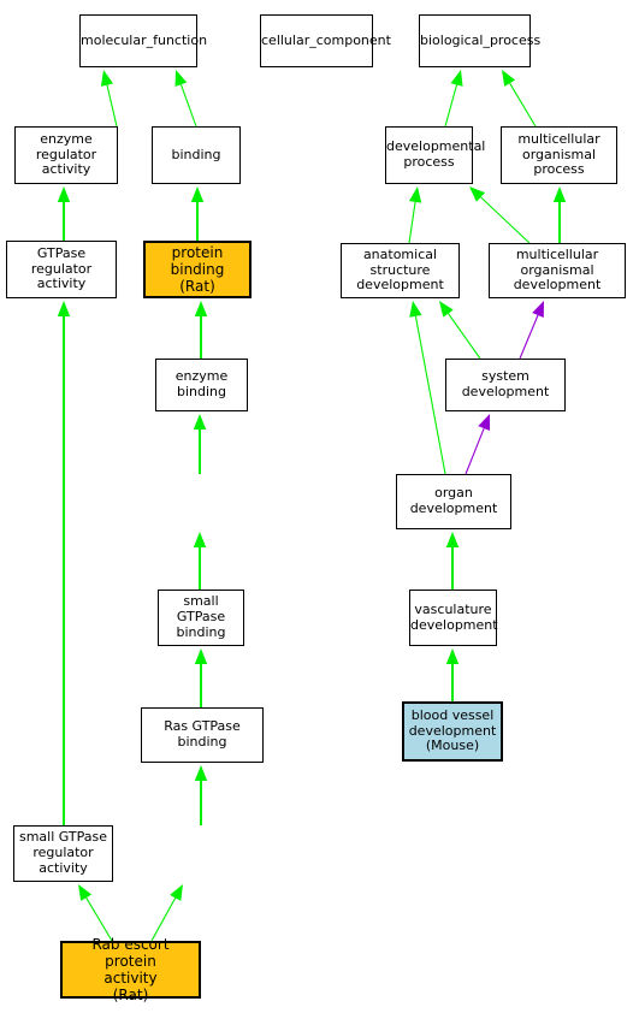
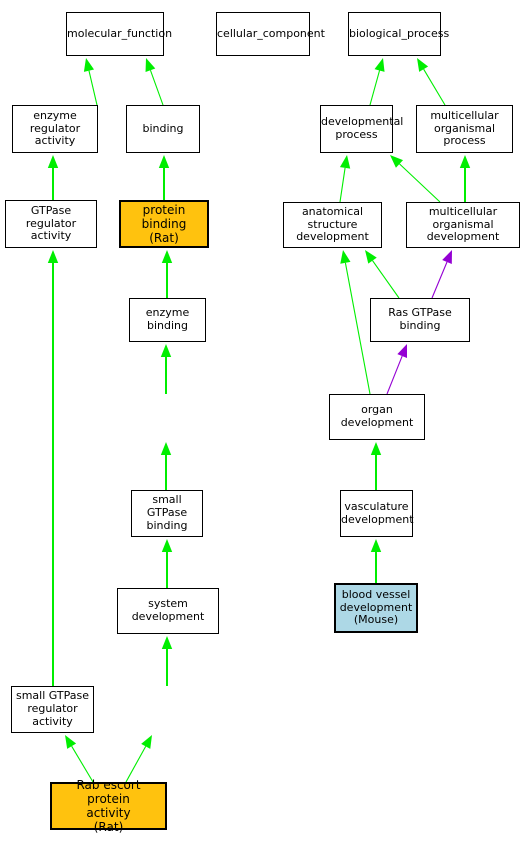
  molecular_function
  cellular_component
  biological_process
  enzyme regulator
  activity
  binding
  developmental
  process
  multicellular
  organismal process
  GTPase regulator
  activity
  protein binding
  (Rat)
  anatomical structure
  development
  multicellular
  organismal development
  enzyme binding
- system development
+ Ras GTPase binding
  organ development
  small GTPase
  binding
  vasculature
  development
- Ras GTPase binding
+ system development
  blood vessel
  development
  (Mouse)
  small GTPase
  regulator activity
  Rab escort protein
  activity
  (Rat)
